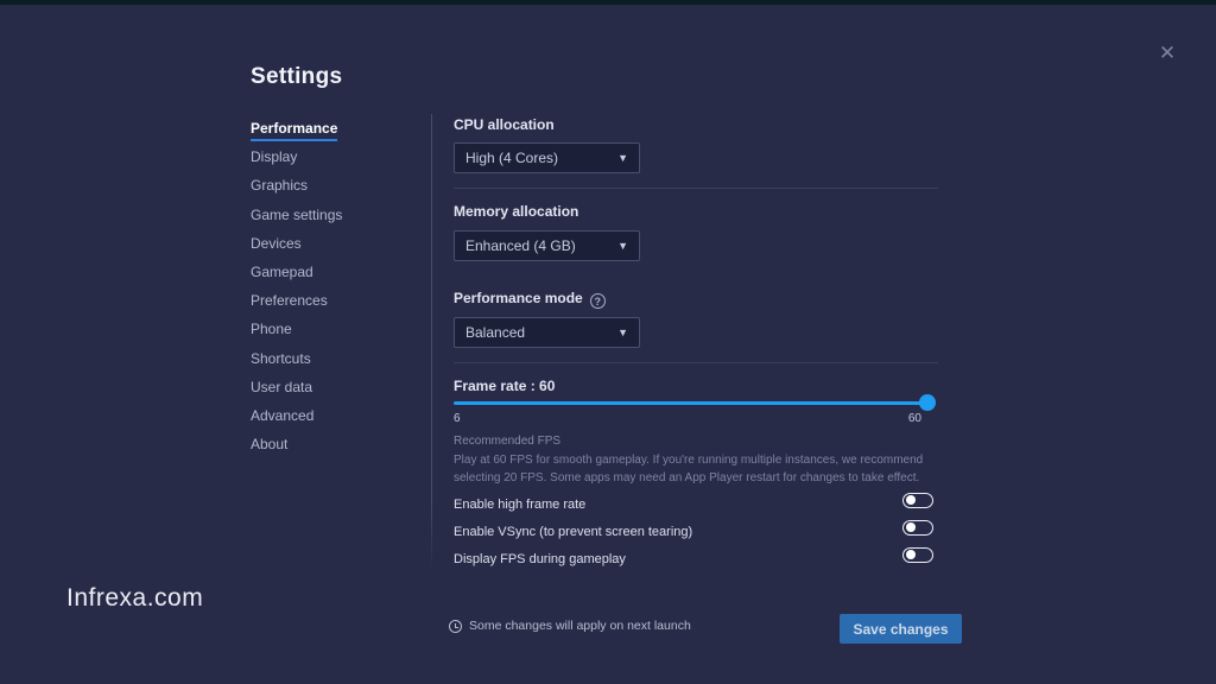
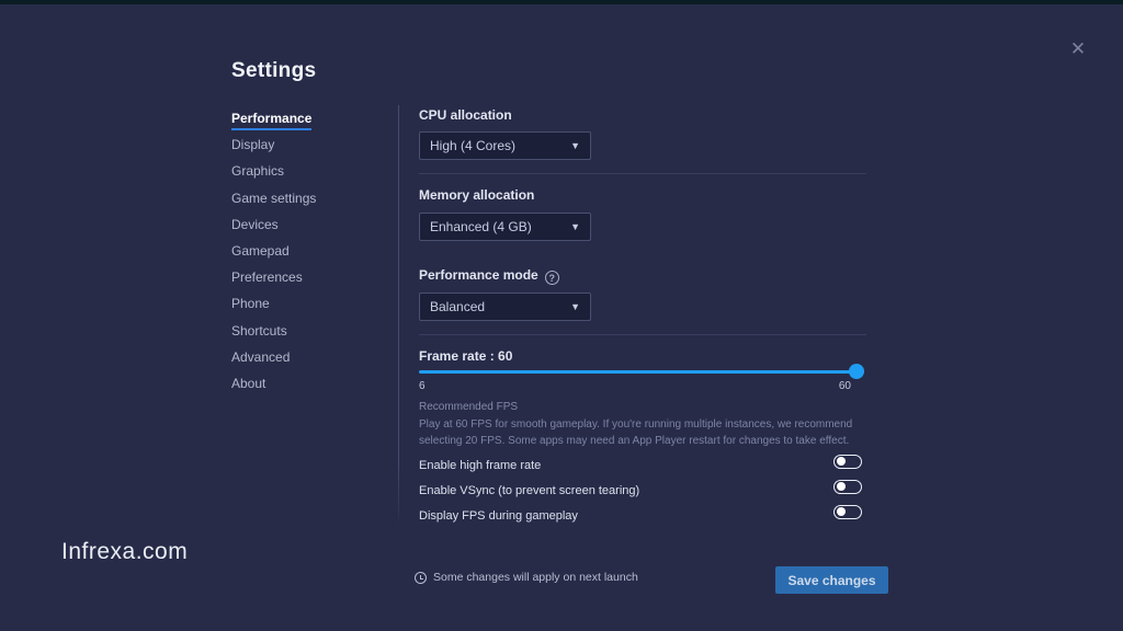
  Infrexa.com
  ✕
  Settings
  Performance
  Display
  Graphics
  Game settings
  Devices
  Gamepad
  Preferences
  Phone
  Shortcuts
- User data
  Advanced
  About
  CPU allocation
  High (4 Cores)
  ▼
  Memory allocation
  Enhanced (4 GB)
  ▼
  Performance mode ?
  Balanced
  ▼
  Frame rate : 60
  6
  60
  Recommended FPS
  Play at 60 FPS for smooth gameplay. If you're running multiple instances, we recommend selecting 20 FPS. Some apps may need an App Player restart for changes to take effect.
  Enable high frame rate
  Enable VSync (to prevent screen tearing)
  Display FPS during gameplay
  Some changes will apply on next launch
  Save changes
